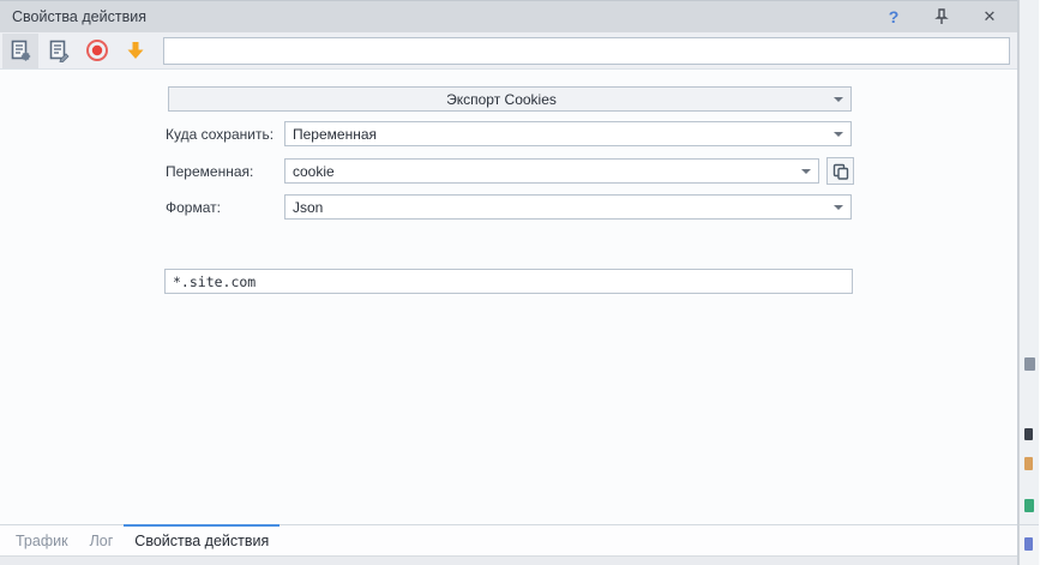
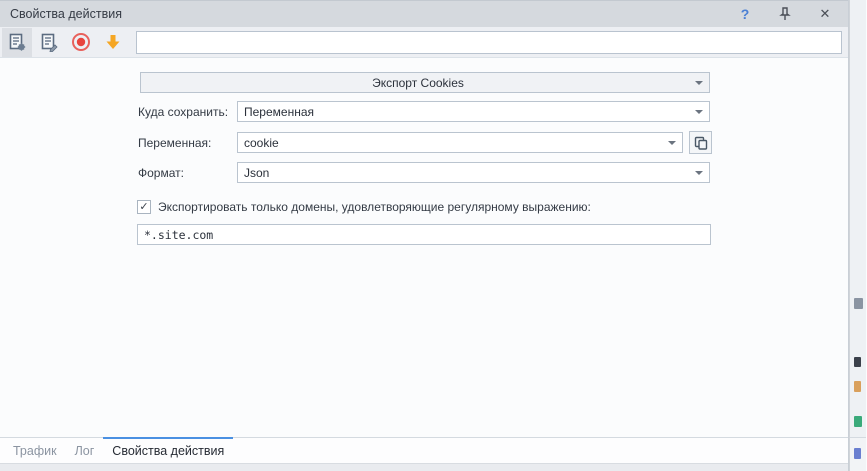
  Свойства действия
  ?
  ✕
  Экспорт Cookies
  Куда сохранить:
  Переменная
  Переменная:
  cookie
  Формат:
  Json
+ ✓
+ Экспортировать только домены, удовлетворяющие регулярному выражению:
  *.site.com
  Трафик
  Лог
  Свойства действия
